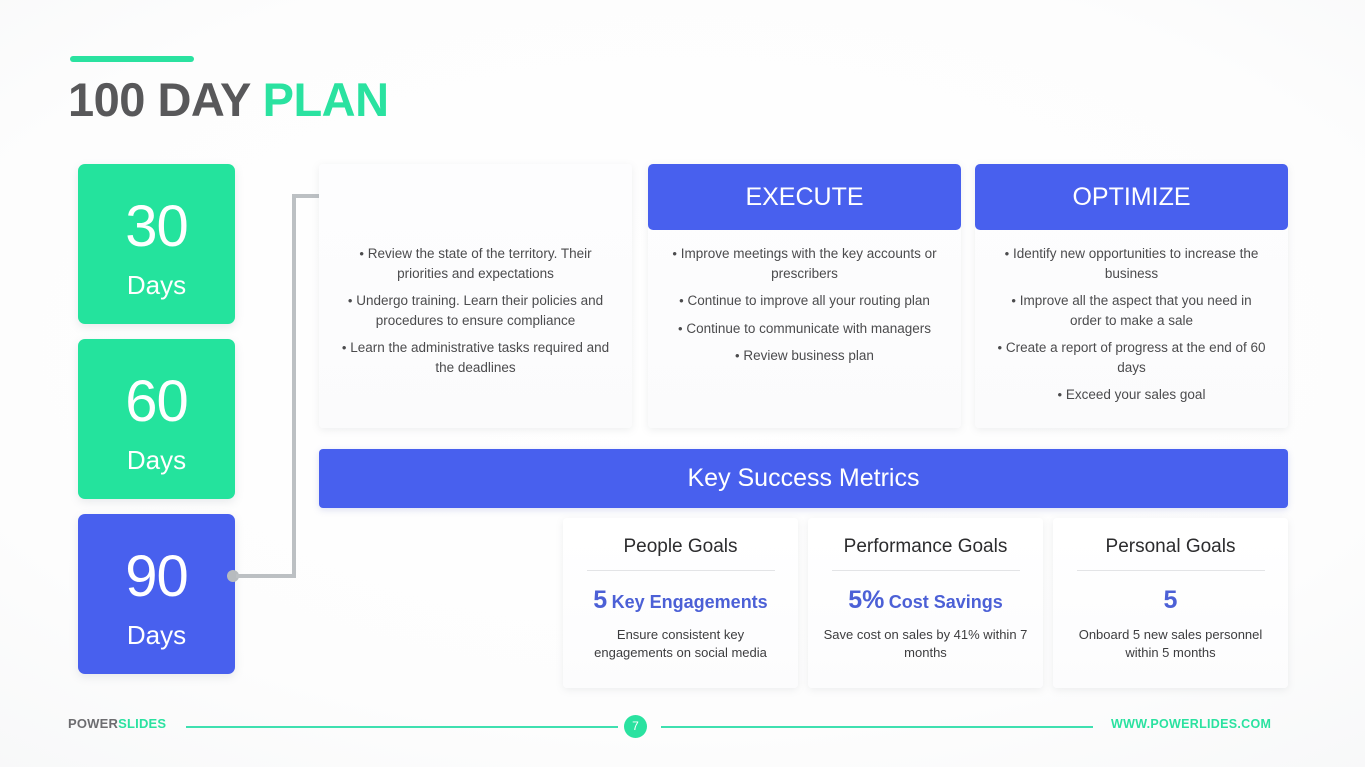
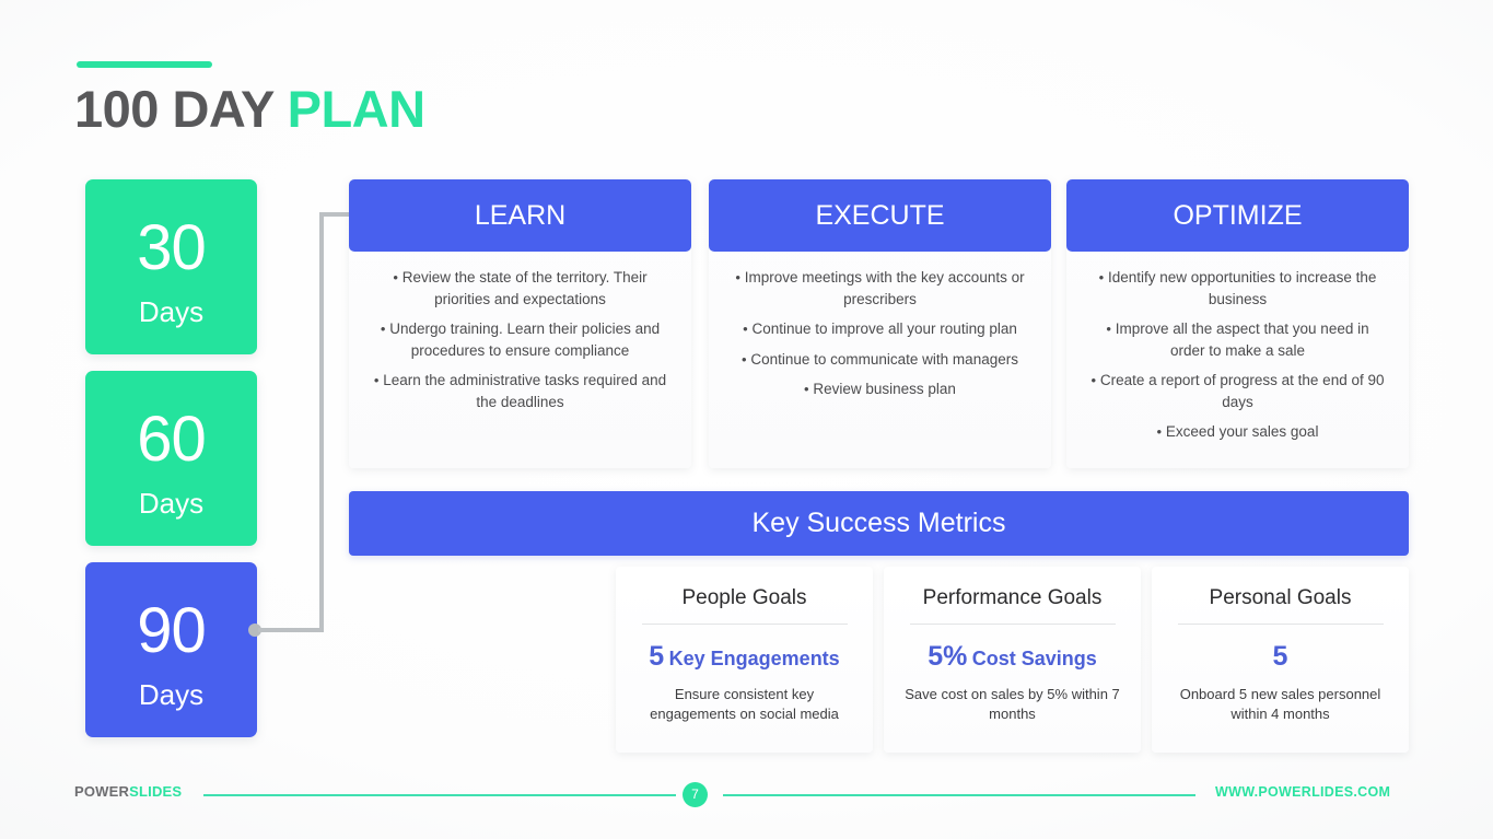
  100 DAY PLAN
  30
  Days
  60
  Days
  90
  Days
+ LEARN
  • Review the state of the territory. Their priorities and expectations
  • Undergo training. Learn their policies and procedures to ensure compliance
  • Learn the administrative tasks required and the deadlines
  EXECUTE
  • Improve meetings with the key accounts or prescribers
  • Continue to improve all your routing plan
  • Continue to communicate with managers
  • Review business plan
  OPTIMIZE
  • Identify new opportunities to increase the business
  • Improve all the aspect that you need in order to make a sale
- • Create a report of progress at the end of 60 days
+ • Create a report of progress at the end of 90 days
  • Exceed your sales goal
  Key Success Metrics
  People Goals
  5 Key Engagements
  Ensure consistent key engagements on social media
  Performance Goals
  5% Cost Savings
- Save cost on sales by 41% within 7 months
+ Save cost on sales by 5% within 7 months
  Personal Goals
  5
- Onboard 5 new sales personnel within 5 months
+ Onboard 5 new sales personnel within 4 months
  POWERSLIDES
  7
  WWW.POWERLIDES.COM
